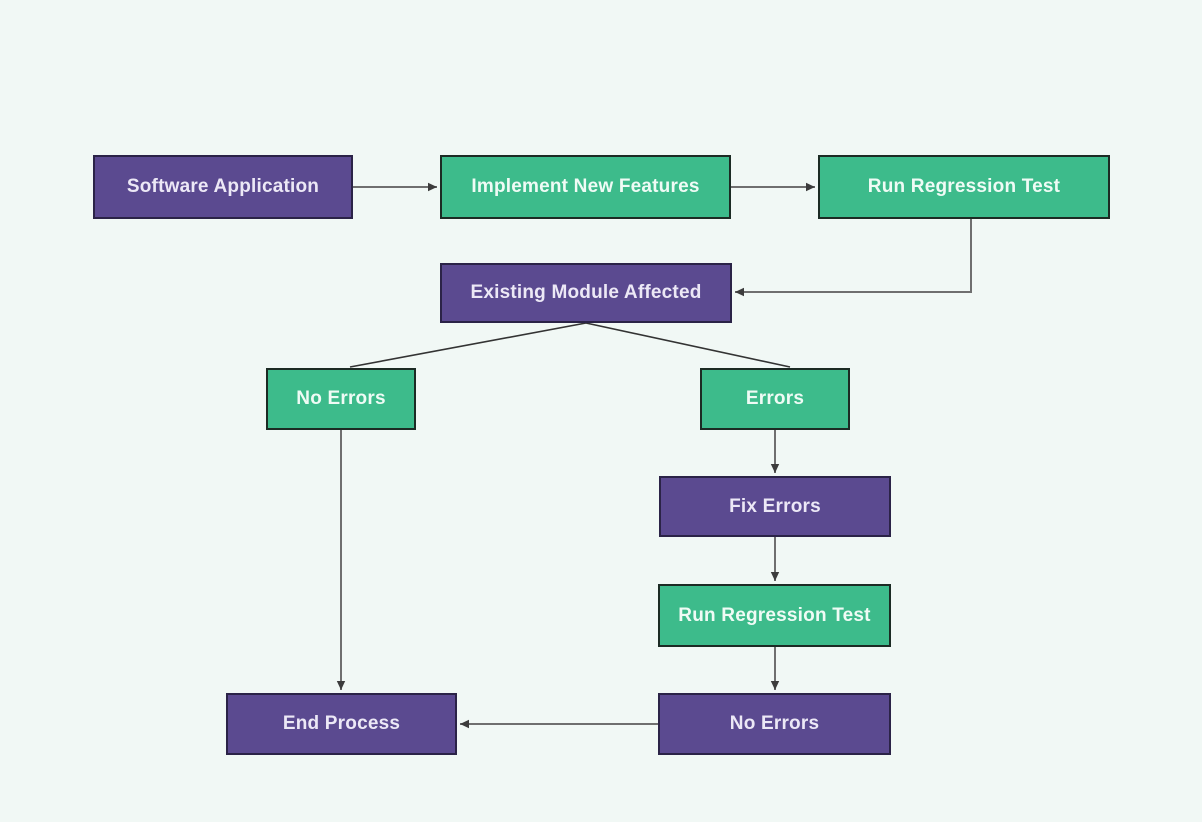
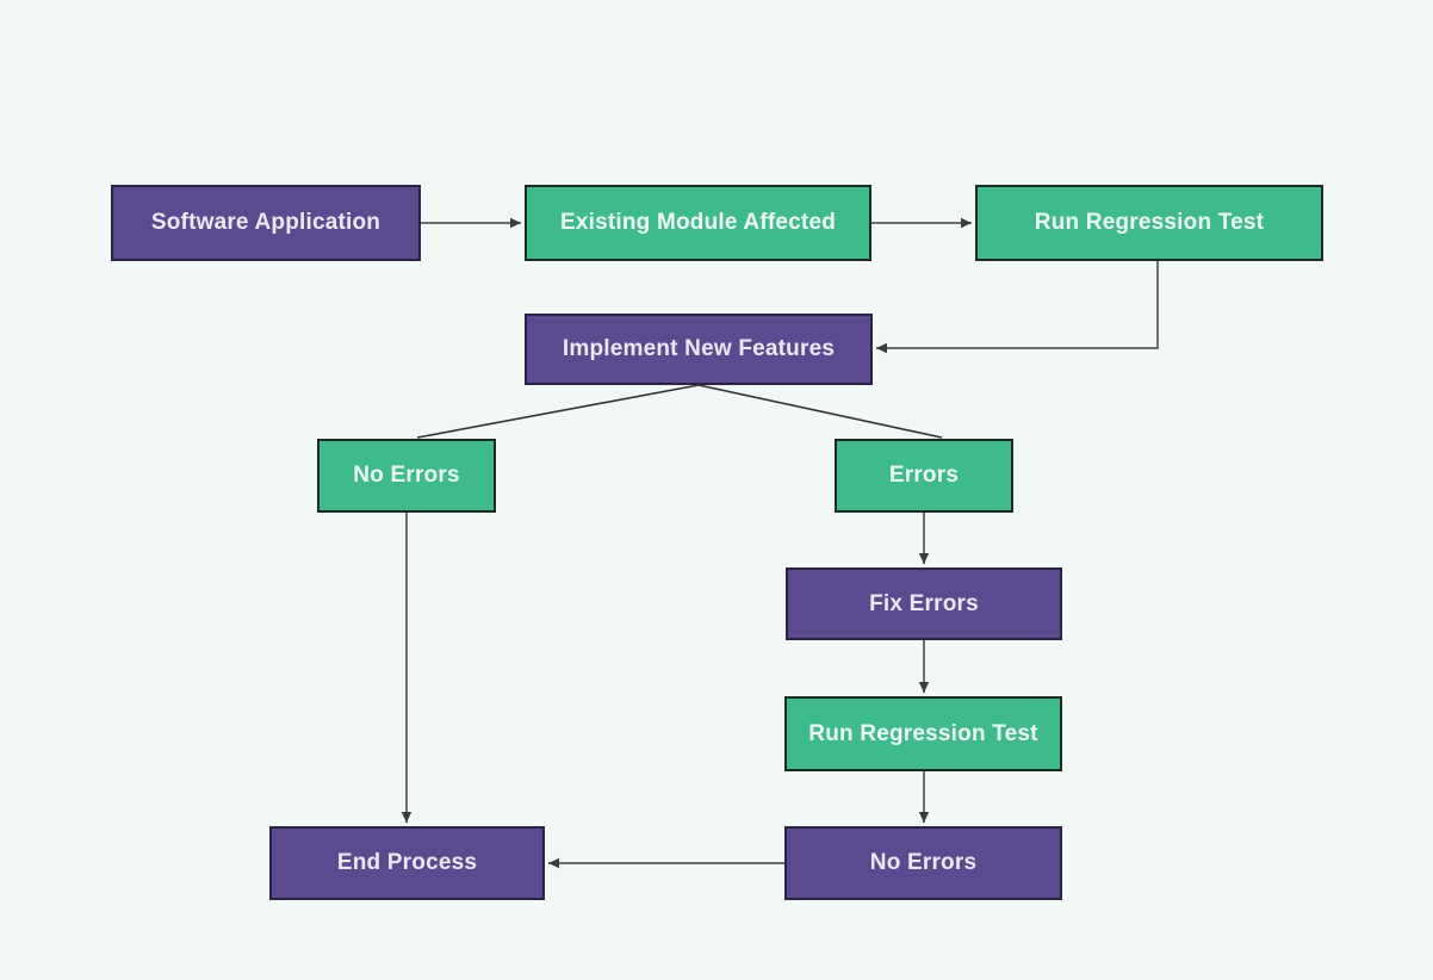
  Software Application
- Implement New Features
+ Existing Module Affected
  Run Regression Test
- Existing Module Affected
+ Implement New Features
  No Errors
  Errors
  Fix Errors
  Run Regression Test
  No Errors
  End Process
